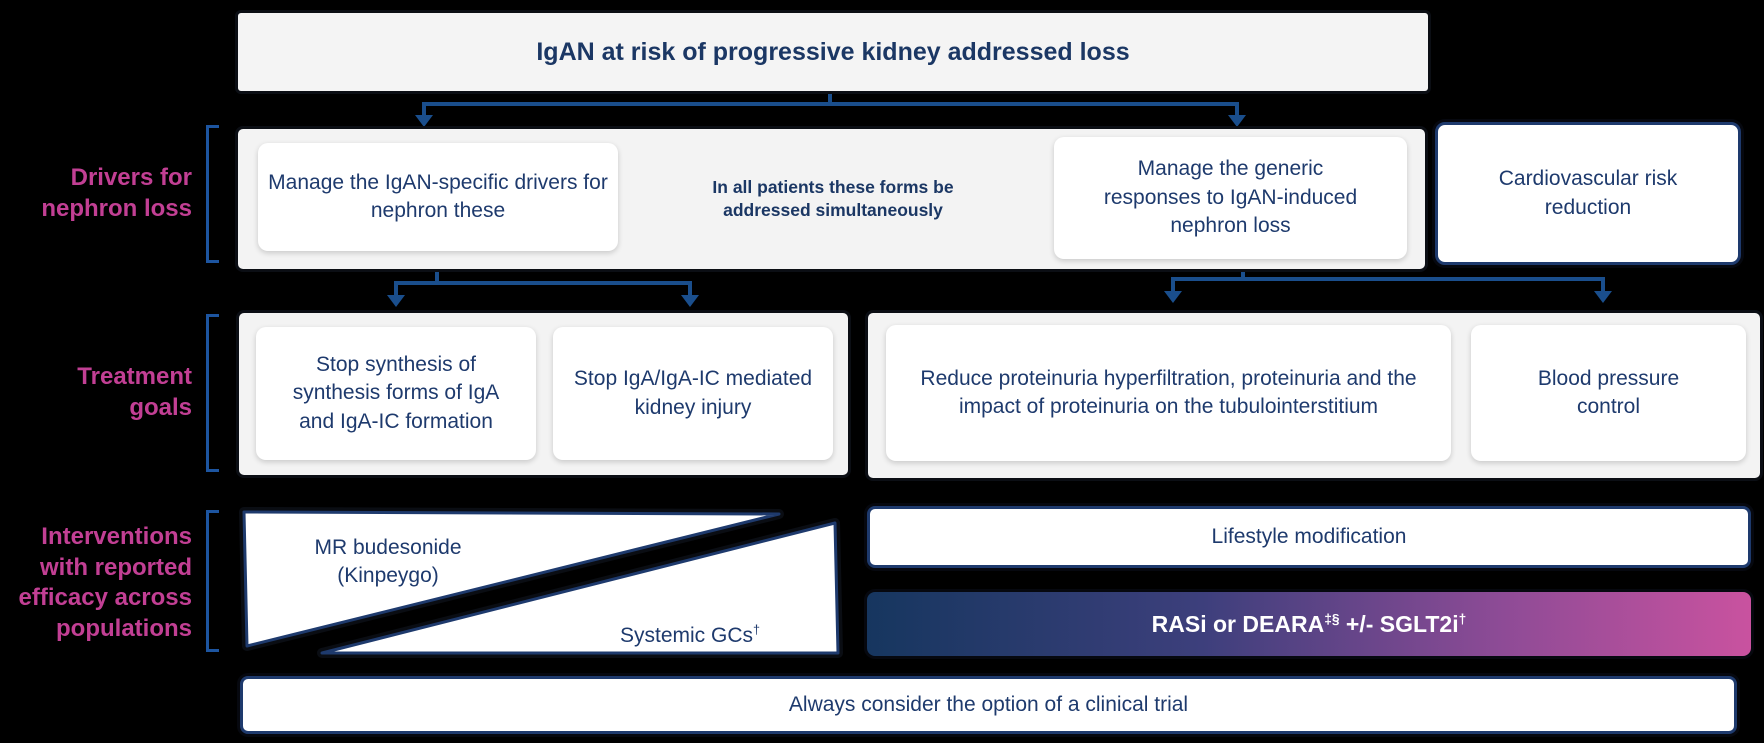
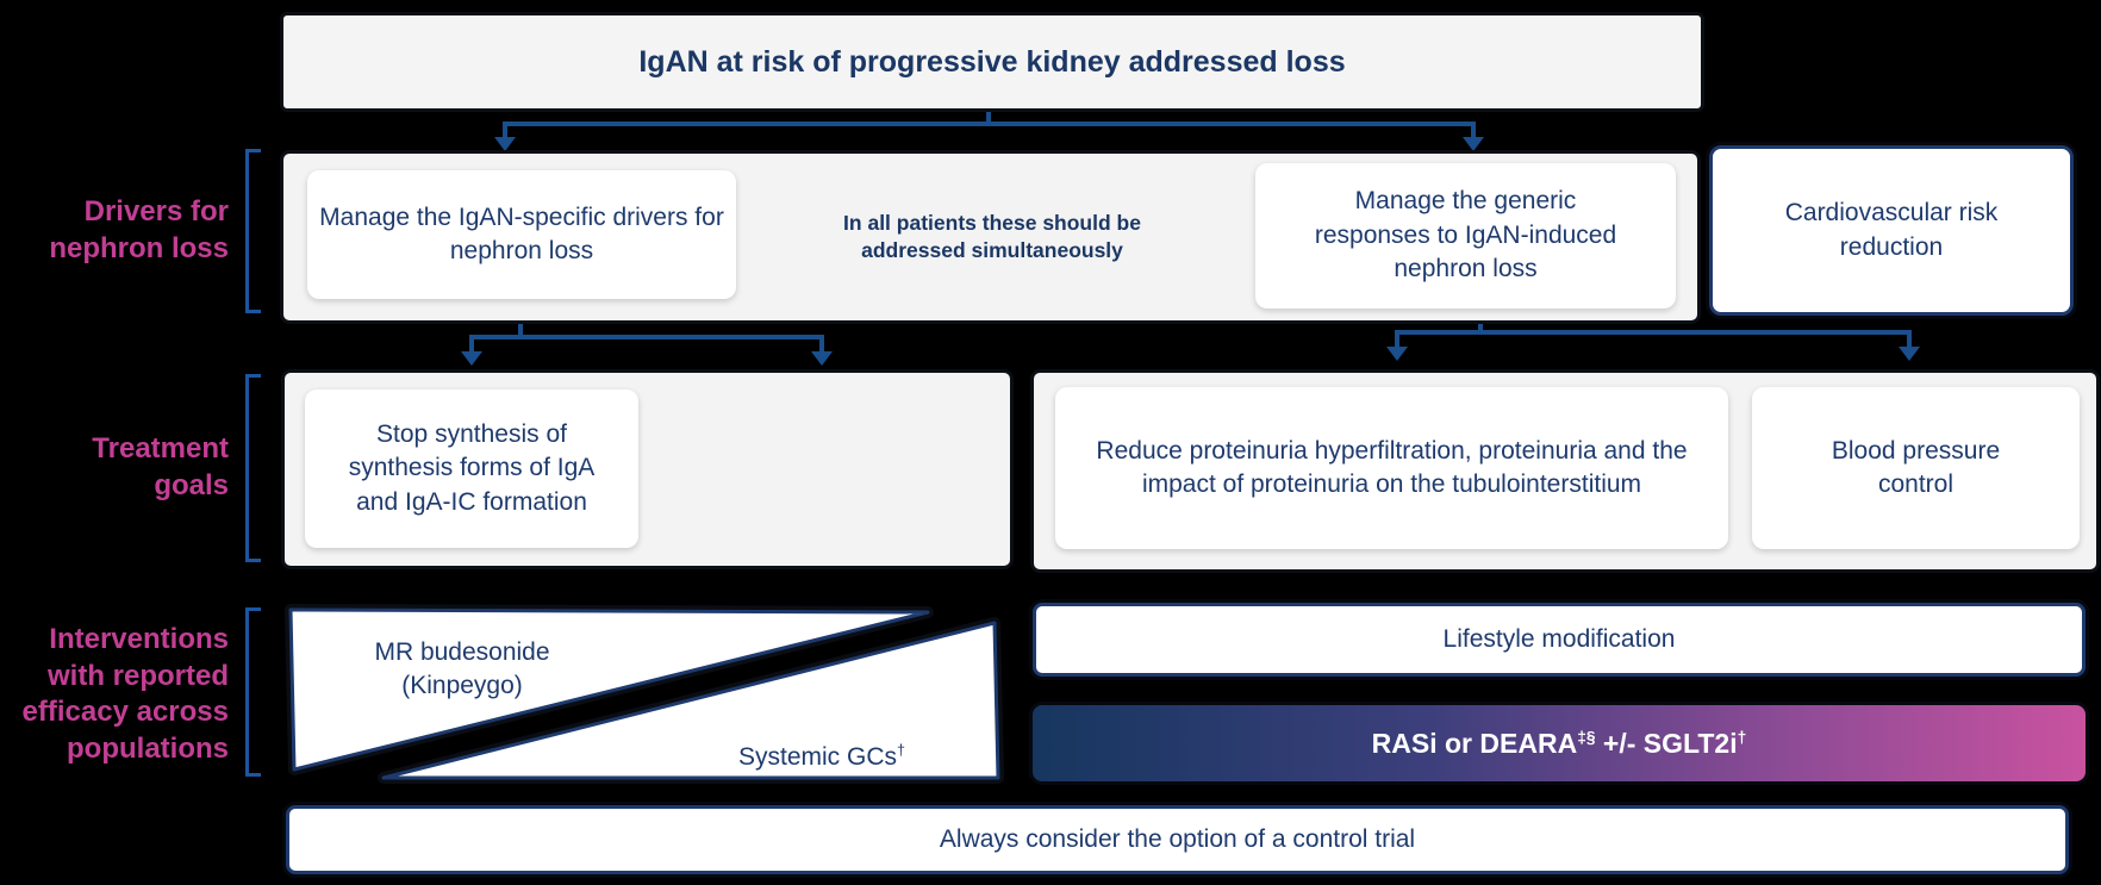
  IgAN at risk of progressive kidney addressed loss
  Drivers for
  nephron loss
  Treatment
  goals
  Interventions
  with reported
  efficacy across
  populations
- Manage the IgAN-specific drivers for nephron these
+ Manage the IgAN-specific drivers for nephron loss
- In all patients these forms be addressed simultaneously
+ In all patients these should be addressed simultaneously
  Manage the generic responses to IgAN-induced nephron loss
  Cardiovascular risk reduction
  Stop synthesis of synthesis forms of IgA and IgA-IC formation
- Stop IgA/IgA-IC mediated kidney injury
  Reduce proteinuria hyperfiltration, proteinuria and the impact of proteinuria on the tubulointerstitium
  Blood pressure control
  MR budesonide
  (Kinpeygo)
  Systemic GCs†
  Lifestyle modification
  RASi or DEARA‡§ +/- SGLT2i†
- Always consider the option of a clinical trial
+ Always consider the option of a control trial
